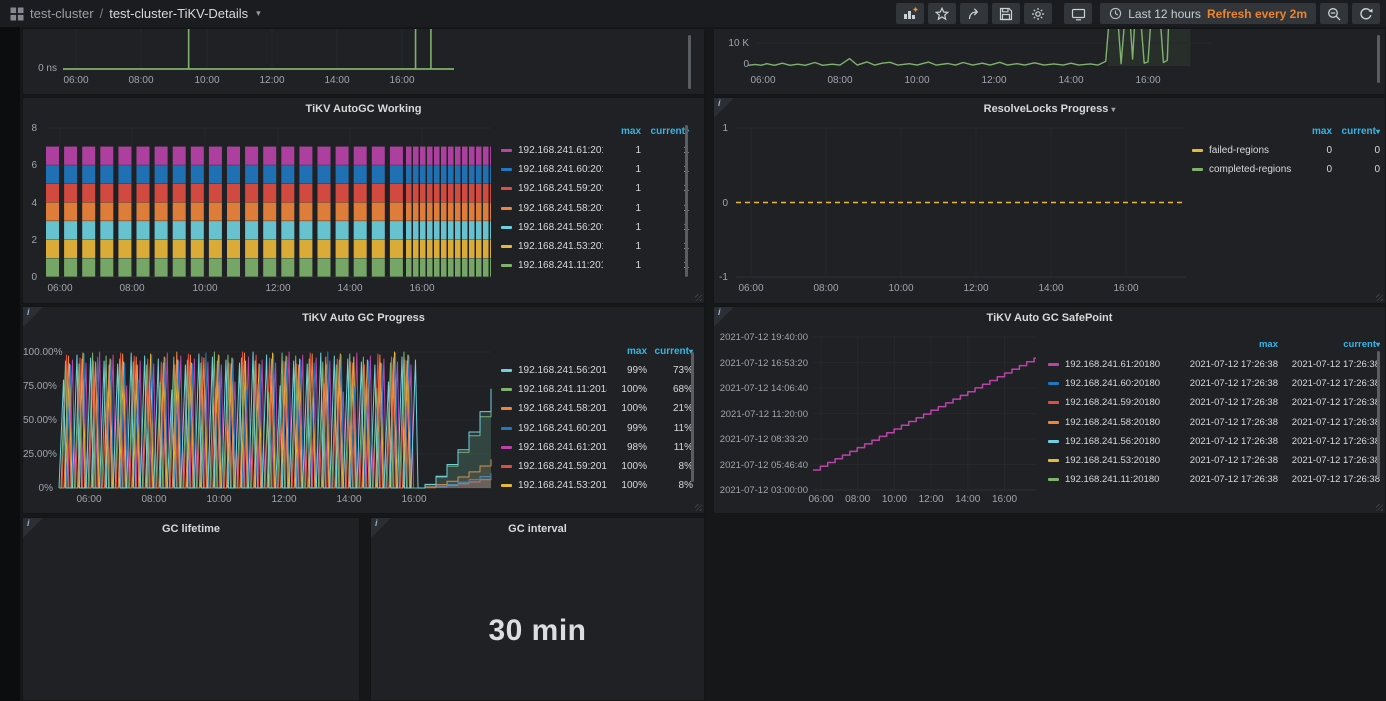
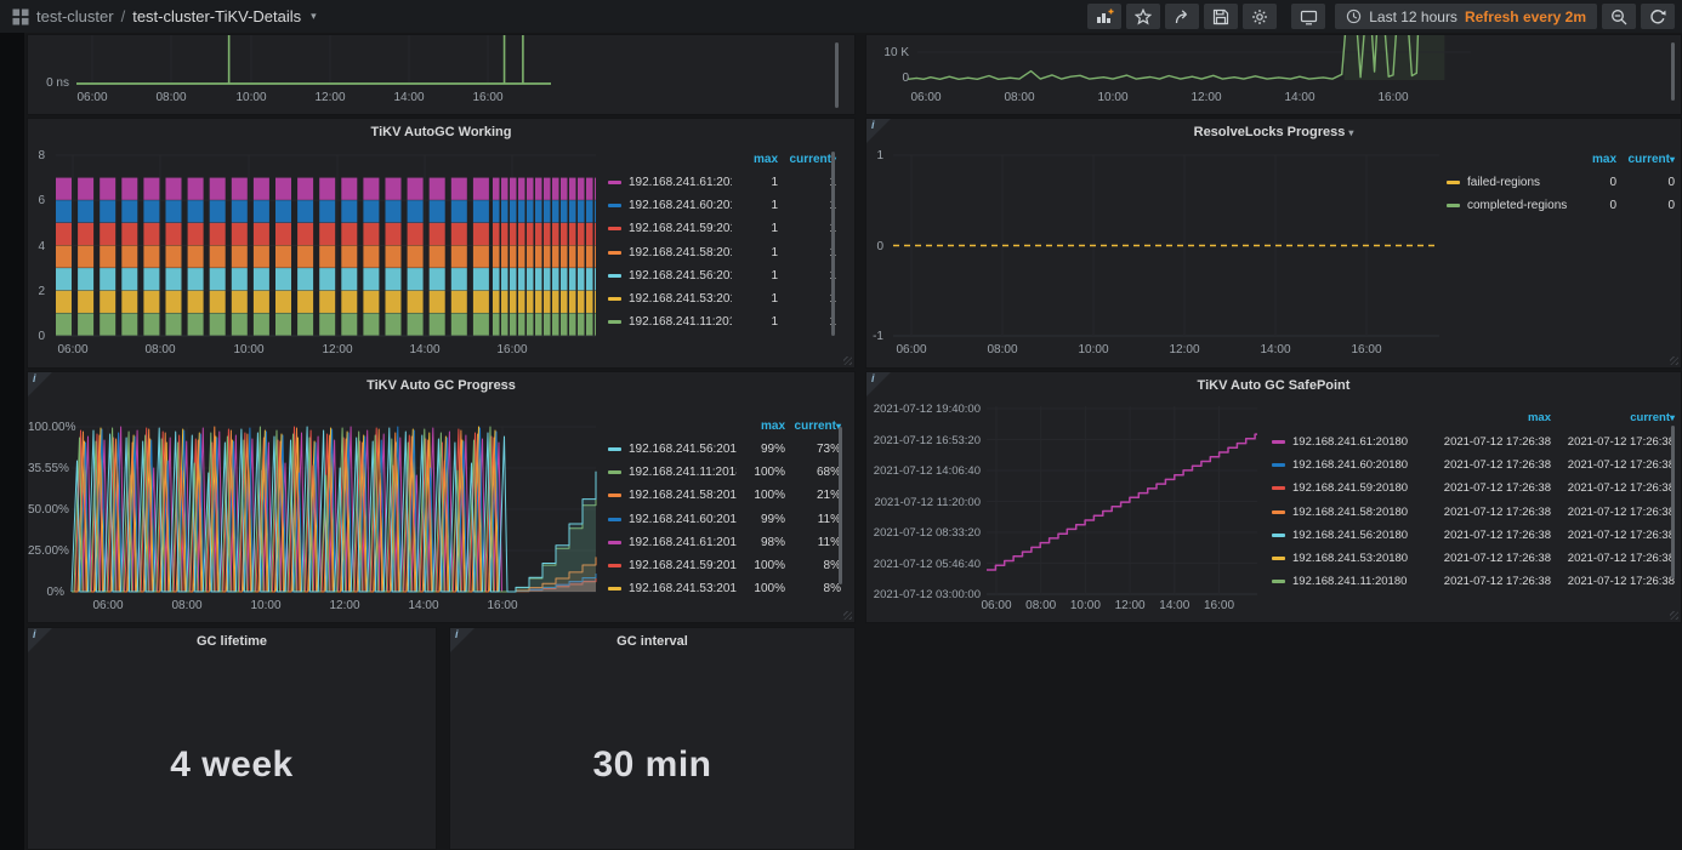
  test-cluster
  /
  test-cluster-TiKV-Details
  ▾
  Last 12 hours
  Refresh every 2m
  0 ns
  06:00
  08:00
  10:00
  12:00
  14:00
  16:00
  10 K
  0
  06:00
  08:00
  10:00
  12:00
  14:00
  16:00
  TiKV AutoGC Working
  0
  2
  4
  6
  8
  06:00
  08:00
  10:00
  12:00
  14:00
  16:00
  max
  current
  192.168.241.61:20
  1
  192.168.241.60:20
  1
  192.168.241.59:20
  1
  192.168.241.58:20
  1
  192.168.241.56:20
  1
  192.168.241.53:20
  1
  192.168.241.11:20
  1
  i
  ResolveLocks Progress ▾
  1
  0
  -1
  06:00
  08:00
  10:00
  12:00
  14:00
  16:00
  max
  current▾
  failed-regions
  0
  0
  completed-regions
  0
  0
  i
  TiKV Auto GC Progress
  0%
  25.00%
  50.00%
- 75.00%
+ 35.55%
  100.00%
  06:00
  08:00
  10:00
  12:00
  14:00
  16:00
  max
  current▾
  192.168.241.56:201
  99%
  73%
  192.168.241.11:201
  100%
  68%
  192.168.241.58:201
  100%
  21%
  192.168.241.60:201
  99%
  11%
  192.168.241.61:201
  98%
  11%
  192.168.241.59:201
  100%
  8%
  192.168.241.53:201
  100%
  8%
  i
  TiKV Auto GC SafePoint
  2021-07-12 19:40:00
  2021-07-12 16:53:20
  2021-07-12 14:06:40
  2021-07-12 11:20:00
  2021-07-12 08:33:20
  2021-07-12 05:46:40
  2021-07-12 03:00:00
  06:00
  08:00
  10:00
  12:00
  14:00
  16:00
  max
  current▾
  192.168.241.61:20180
  2021-07-12 17:26:38
  2021-07-12 17:26:3
  192.168.241.60:20180
  2021-07-12 17:26:38
  2021-07-12 17:26:3
  192.168.241.59:20180
  2021-07-12 17:26:38
  2021-07-12 17:26:3
  192.168.241.58:20180
  2021-07-12 17:26:38
  2021-07-12 17:26:3
  192.168.241.56:20180
  2021-07-12 17:26:38
  2021-07-12 17:26:3
  192.168.241.53:20180
  2021-07-12 17:26:38
  2021-07-12 17:26:3
  192.168.241.11:20180
  2021-07-12 17:26:38
  2021-07-12 17:26:38
  i
  GC lifetime
+ 4 week
  i
  GC interval
  30 min
